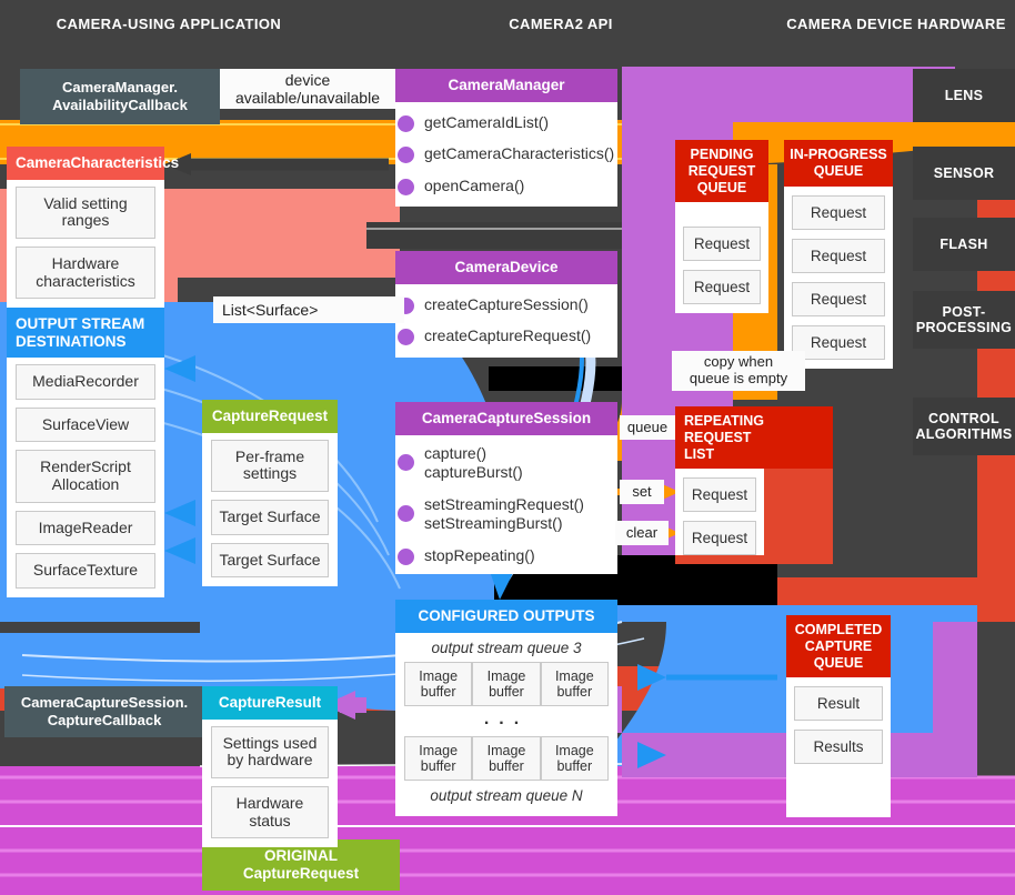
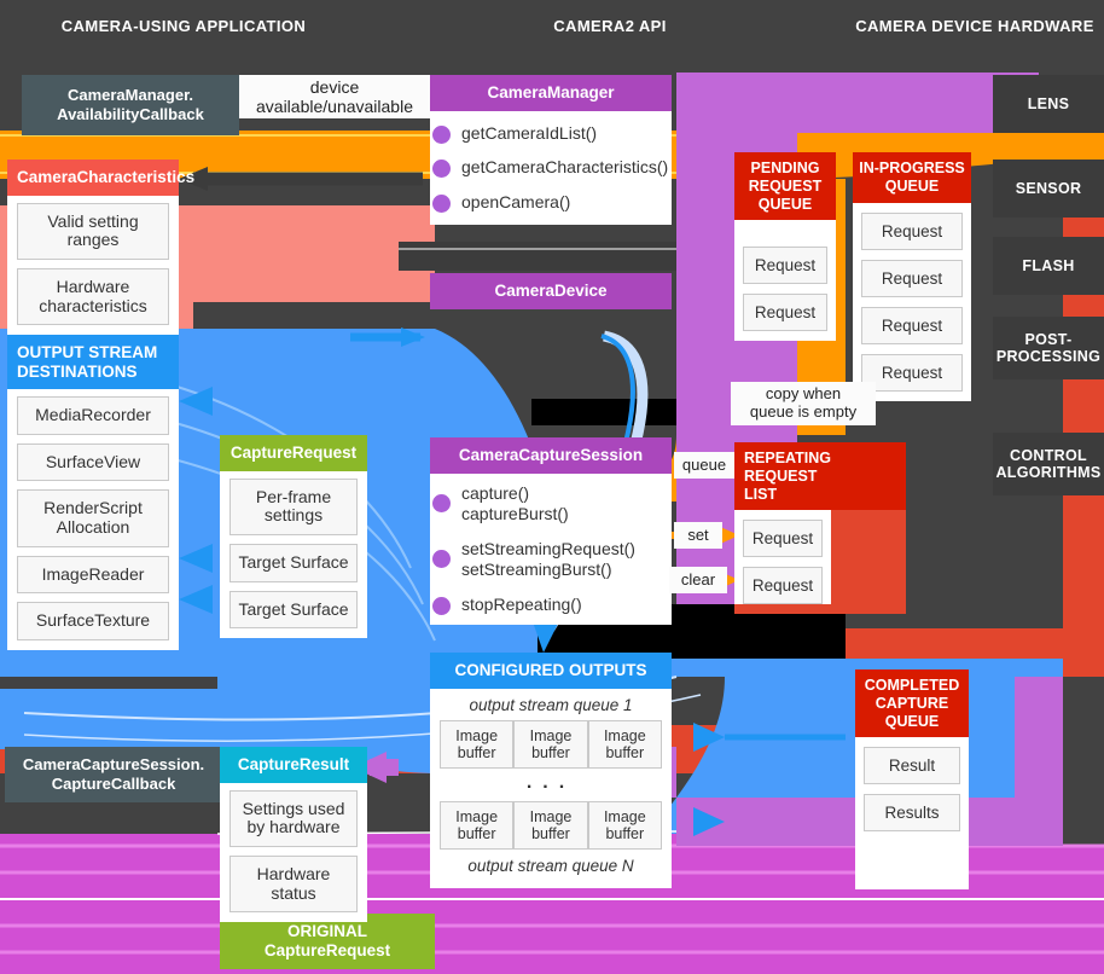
  CAMERA-USING APPLICATION
  CAMERA2 API
  CAMERA DEVICE HARDWARE
  CameraManager.
  AvailabilityCallback
  device
  available/unavailable
  CameraCharacteristics
  Valid setting
  ranges
  Hardware
  characteristics
  OUTPUT STREAM
  DESTINATIONS
  MediaRecorder
  SurfaceView
  RenderScript
  Allocation
  ImageReader
  SurfaceTexture
  CameraCaptureSession.
  CaptureCallback
  CaptureRequest
  Per-frame
  settings
  Target Surface
  Target Surface
  ORIGINAL
  CaptureRequest
  CaptureResult
  Settings used
  by hardware
  Hardware
  status
  CameraManager
  getCameraIdList()
  getCameraCharacteristics()
  openCamera()
  CameraDevice
- createCaptureSession()
- createCaptureRequest()
- List<Surface>
  CameraCaptureSession
  capture()
  captureBurst()
  setStreamingRequest()
  setStreamingBurst()
  stopRepeating()
  CONFIGURED OUTPUTS
- output stream queue 3
+ output stream queue 1
  Image
  buffer
  Image
  buffer
  Image
  buffer
  ...
  Image
  buffer
  Image
  buffer
  Image
  buffer
  output stream queue N
  PENDING
  REQUEST
  QUEUE
  Request
  Request
  IN-PROGRESS
  QUEUE
  Request
  Request
  Request
  Request
  copy when
  queue is empty
  REPEATING
  REQUEST
  LIST
  Request
  Request
  queue
  set
  clear
  COMPLETED
  CAPTURE
  QUEUE
  Result
  Results
  LENS
  SENSOR
  FLASH
  POST-
  PROCESSING
  CONTROL
  ALGORITHMS
